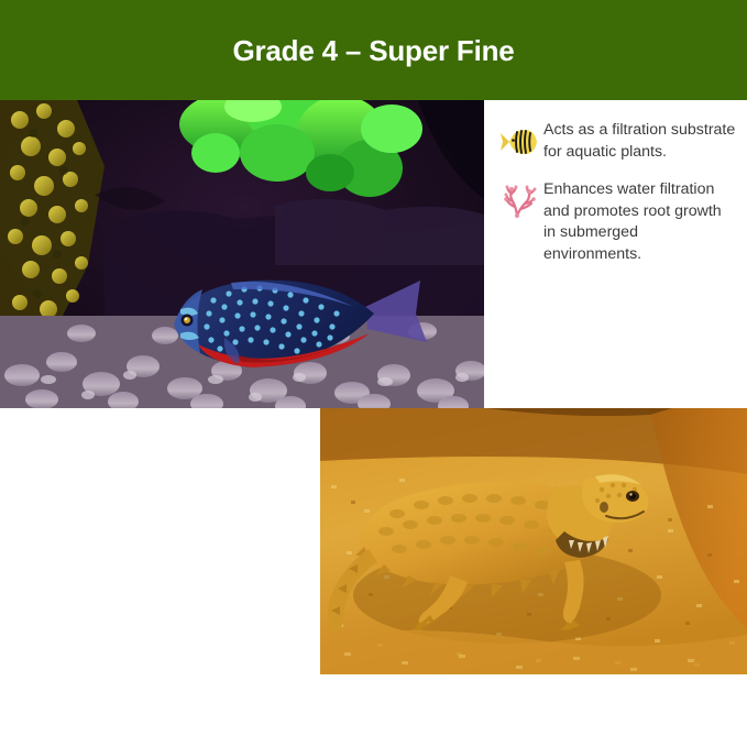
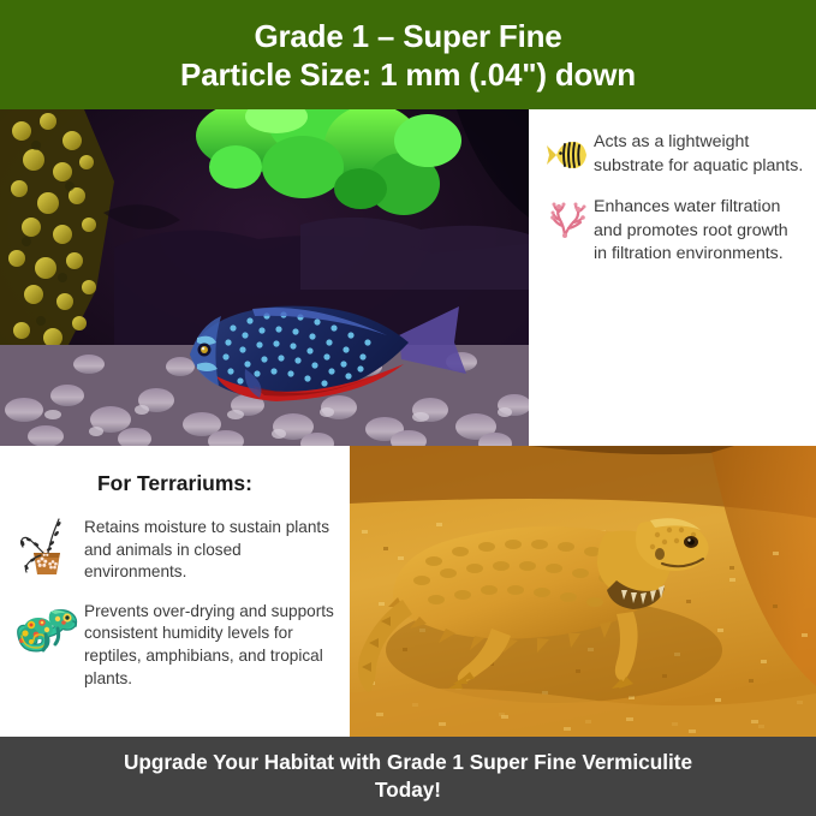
- Grade 4 – Super Fine
+ Grade 1 – Super Fine
+ Particle Size: 1 mm (.04") down
- Acts as a filtration substrate for aquatic plants.
+ Acts as a lightweight substrate for aquatic plants.
- Enhances water filtration and promotes root growth in submerged environments.
+ Enhances water filtration and promotes root growth in filtration environments.
+ For Terrariums:
+ Retains moisture to sustain plants and animals in closed environments.
+ Prevents over-drying and supports consistent humidity levels for reptiles, amphibians, and tropical plants.
+ Upgrade Your Habitat with Grade 1 Super Fine Vermiculite
+ Today!
